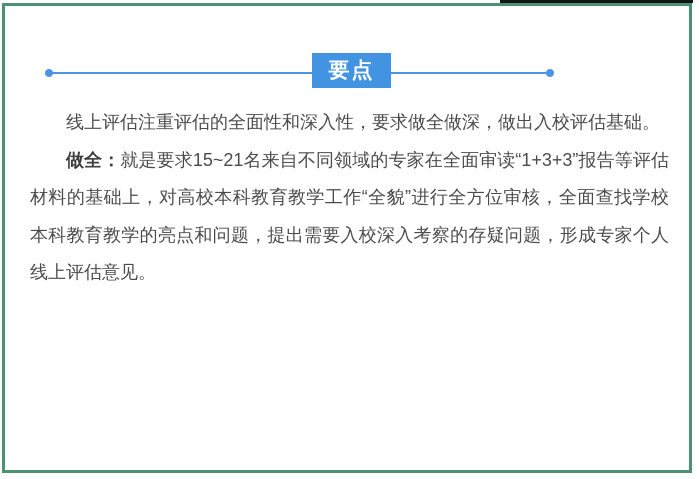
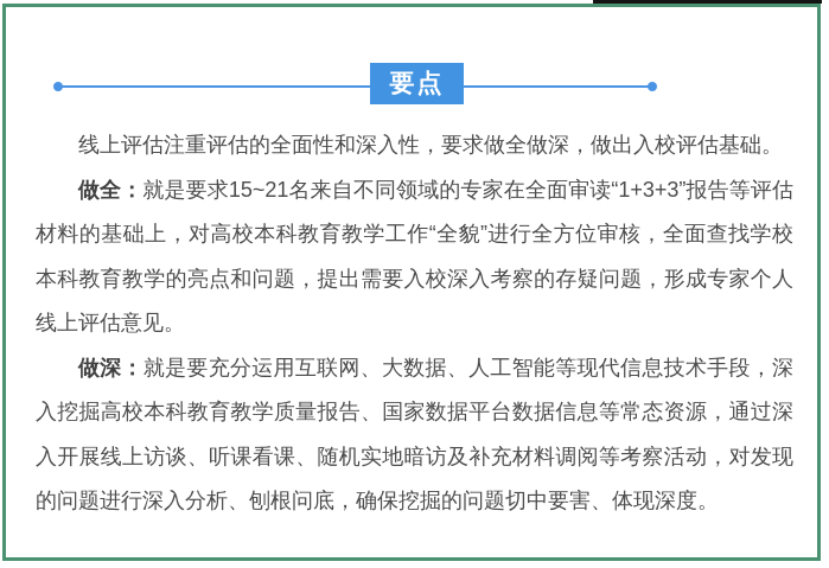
  要点
  线上评估注重评估的全面性和深入性，要求做全做深，做出入校评估基础。
  做全：就是要求15~21名来自不同领域的专家在全面审读“1+3+3”报告等评估材料的基础上，对高校本科教育教学工作“全貌”进行全方位审核，全面查找学校本科教育教学的亮点和问题，提出需要入校深入考察的存疑问题，形成专家个人线上评估意见。
+ 做深：就是要充分运用互联网、大数据、人工智能等现代信息技术手段，深入挖掘高校本科教育教学质量报告、国家数据平台数据信息等常态资源，通过深入开展线上访谈、听课看课、随机实地暗访及补充材料调阅等考察活动，对发现的问题进行深入分析、刨根问底，确保挖掘的问题切中要害、体现深度。
